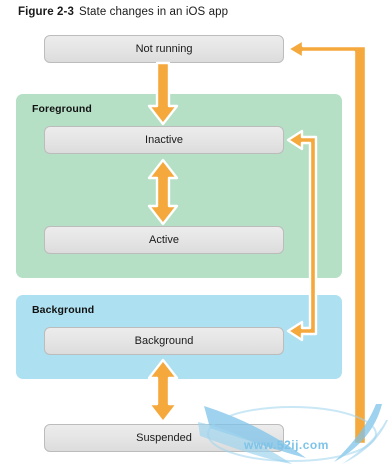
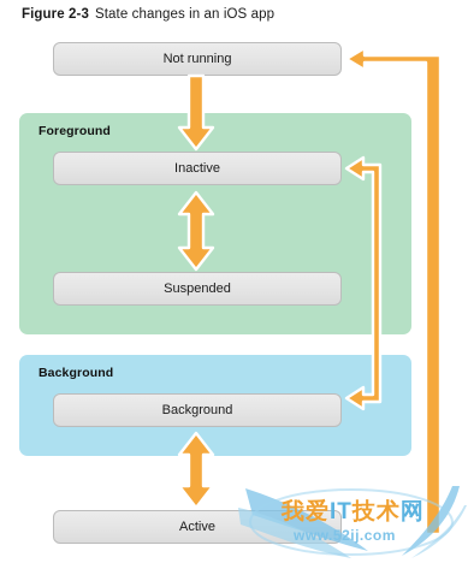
  Figure 2-3 State changes in an iOS app
  Foreground
  Background
  Not running
  Inactive
- Active
+ Suspended
  Background
- Suspended
+ Active
+ 我爱IT技术网
  www.52ij.com
